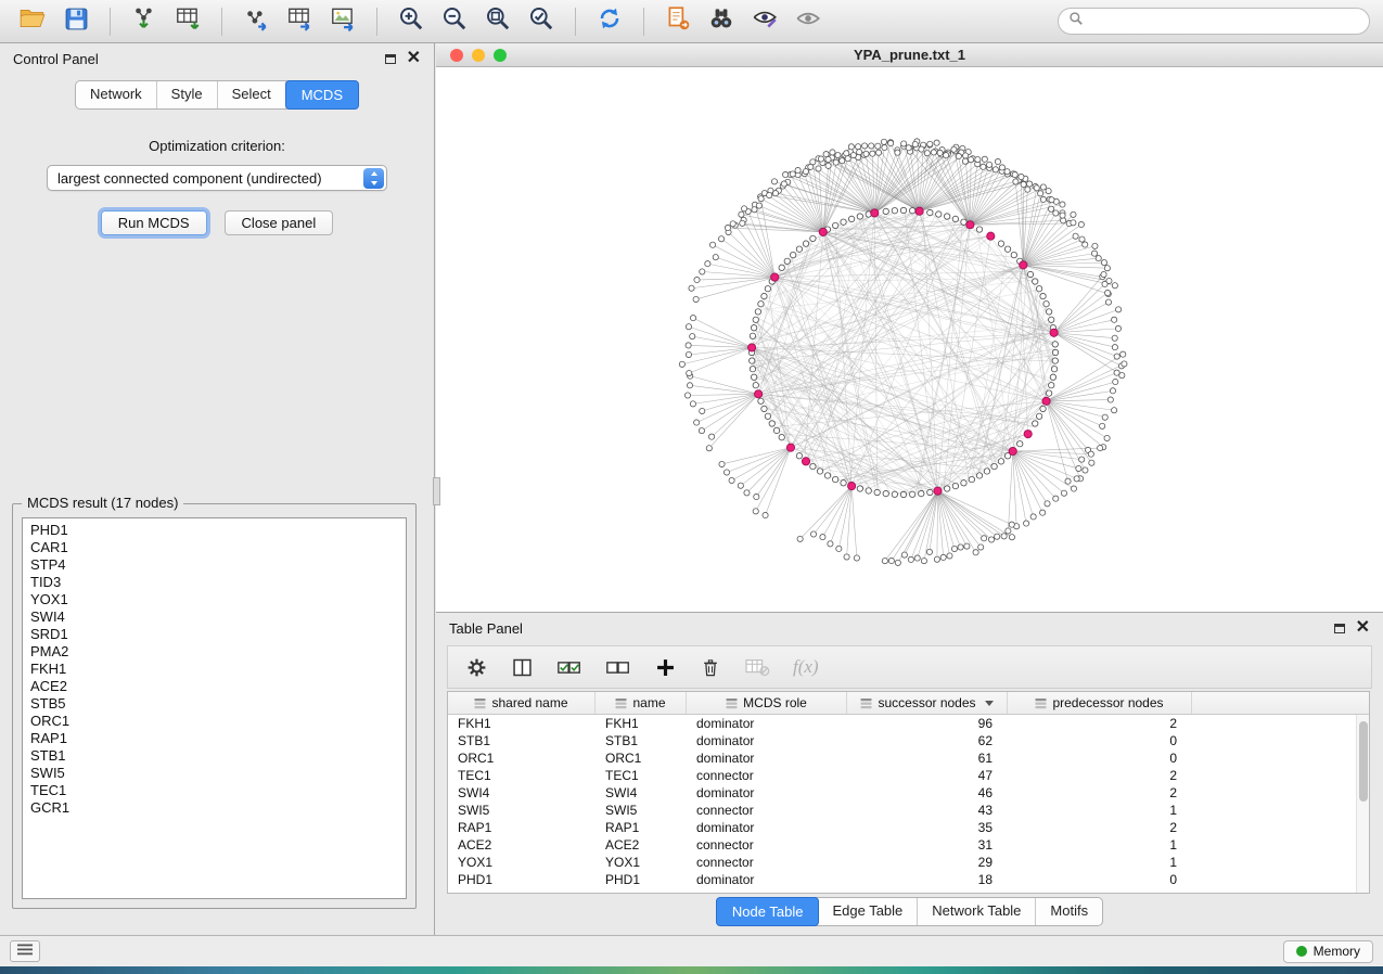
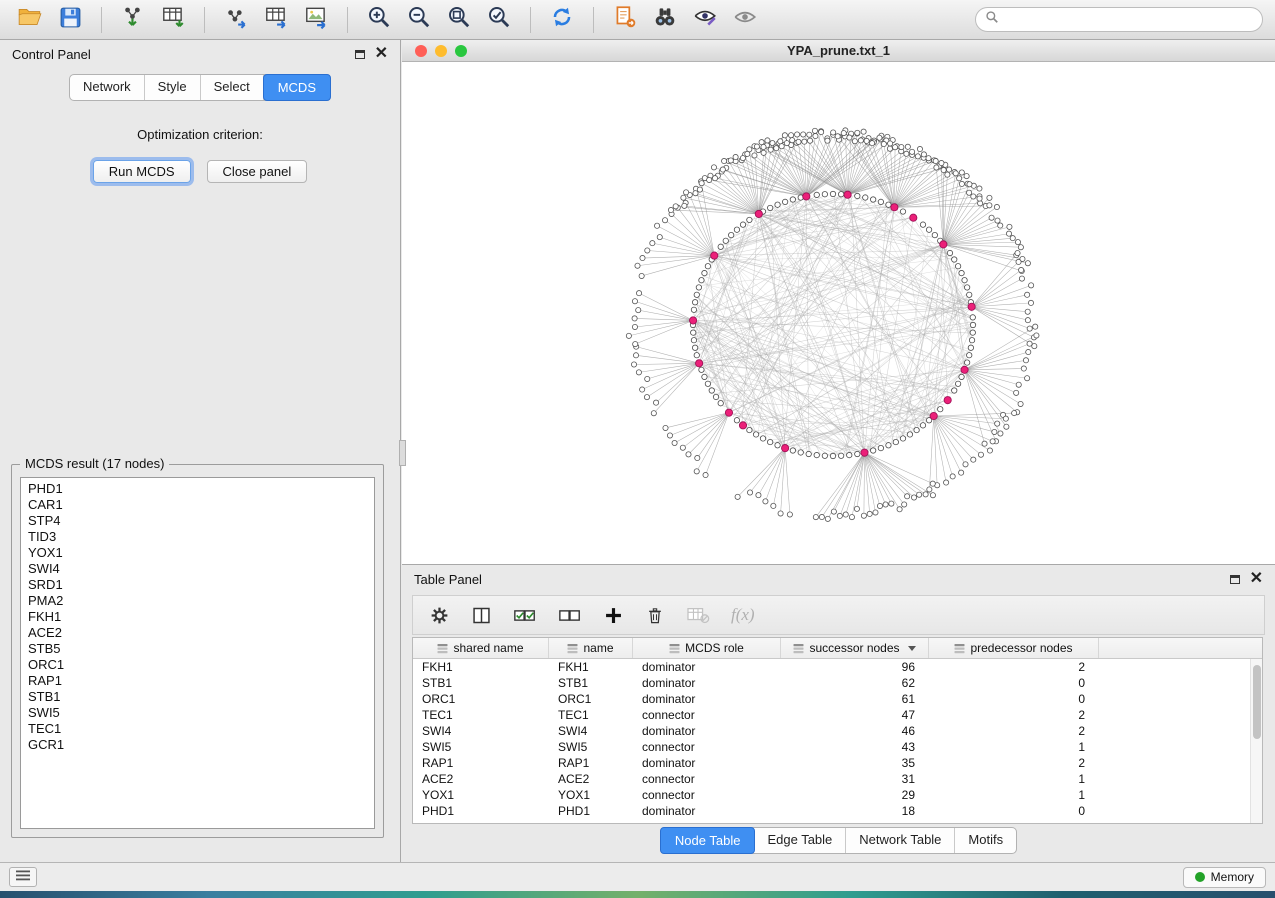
  Control Panel
  ✕
  Network
  Style
  Select
  MCDS
  Optimization criterion:
- largest connected component (undirected)
  Run MCDS
  Close panel
  MCDS result (17 nodes)
  PHD1
  CAR1
  STP4
  TID3
  YOX1
  SWI4
  SRD1
  PMA2
  FKH1
  ACE2
  STB5
  ORC1
  RAP1
  STB1
  SWI5
  TEC1
  GCR1
  YPA_prune.txt_1
  Table Panel
  ✕
  f(x)
  shared name
  name
  MCDS role
  successor nodes
  predecessor nodes
  FKH1
  FKH1
  dominator
  96
  2
  STB1
  STB1
  dominator
  62
  0
  ORC1
  ORC1
  dominator
  61
  0
  TEC1
  TEC1
  connector
  47
  2
  SWI4
  SWI4
  dominator
  46
  2
  SWI5
  SWI5
  connector
  43
  1
  RAP1
  RAP1
  dominator
  35
  2
  ACE2
  ACE2
  connector
  31
  1
  YOX1
  YOX1
  connector
  29
  1
  PHD1
  PHD1
  dominator
  18
  0
  Node Table
  Edge Table
  Network Table
  Motifs
  Memory
